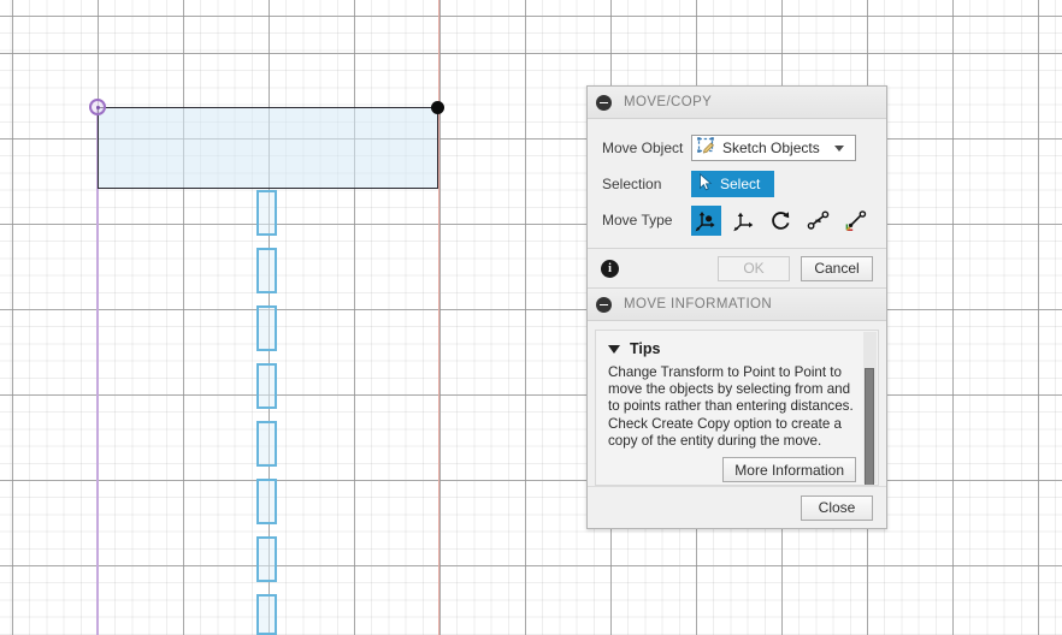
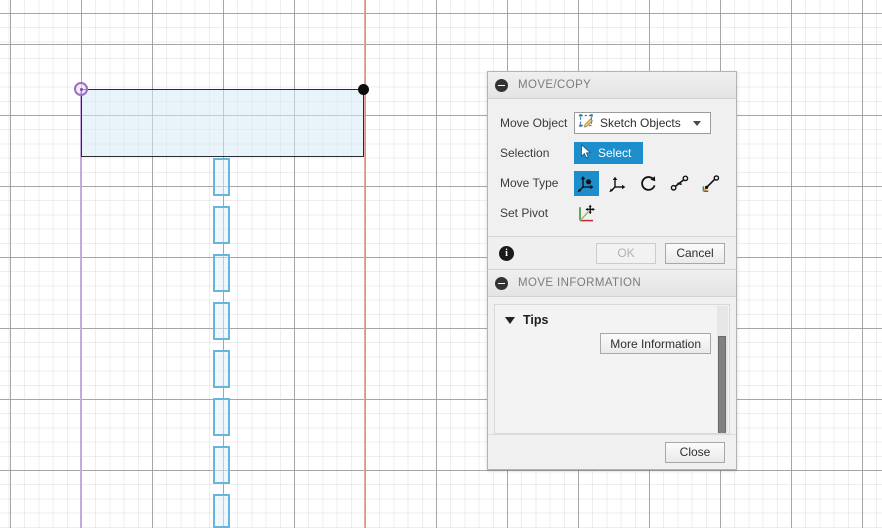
  MOVE/COPY
  Move Object
  Sketch Objects
  Selection
  Select
  Move Type
+ Set Pivot
  i
  OK
  Cancel
  MOVE INFORMATION
  Tips
- Change Transform to Point to Point to move the objects by selecting from and to points rather than entering distances. Check Create Copy option to create a copy of the entity during the move.
  More Information
  Close
